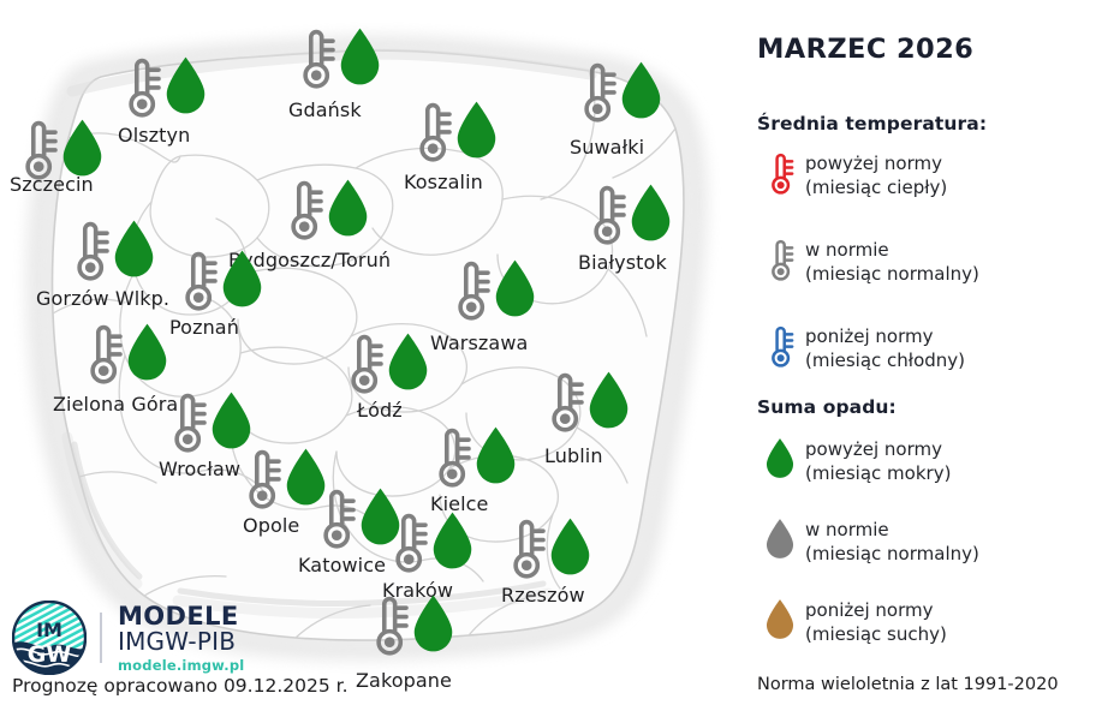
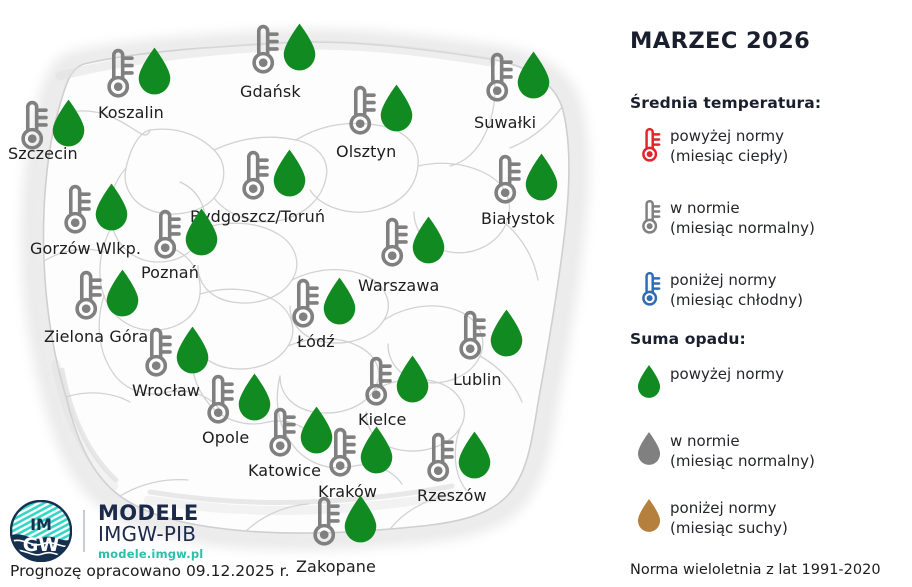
  Szczecin
- Olsztyn
+ Koszalin
  Gdańsk
- Koszalin
+ Olsztyn
  Suwałki
  Białystok
  Gorzów Wlkp.
  Bdgoszcz/Toruń
  Poznań
  Warszawa
  Zielona Góra
  Łódź
  Lublin
  Wrocław
  Kielce
  Opole
  Katowice
  Kraków
  Rzeszów
  Zakopane
  IM
  GW
  MODELE
  IMGW-PIB
  modele.imgw.pl
  Prognozę opracowano 09.12.2025 r.
  MARZEC 2026
  Średnia temperatura:
  powyżej normy
  (miesiąc ciepły)
  w normie
  (miesiąc normalny)
  poniżej normy
  (miesiąc chłodny)
  Suma opadu:
  powyżej normy
- (miesiąc mokry)
  w normie
  (miesiąc normalny)
  poniżej normy
  (miesiąc suchy)
  Norma wieloletnia z lat 1991-2020
